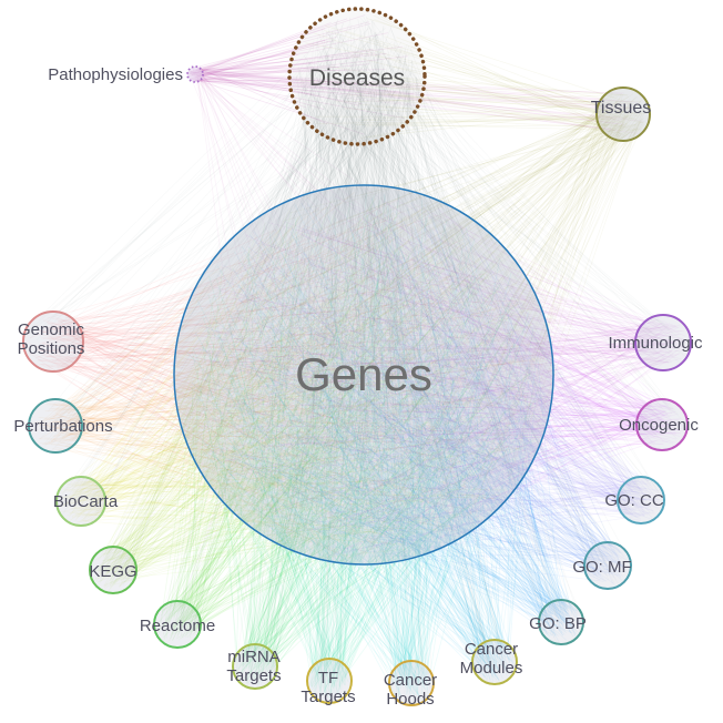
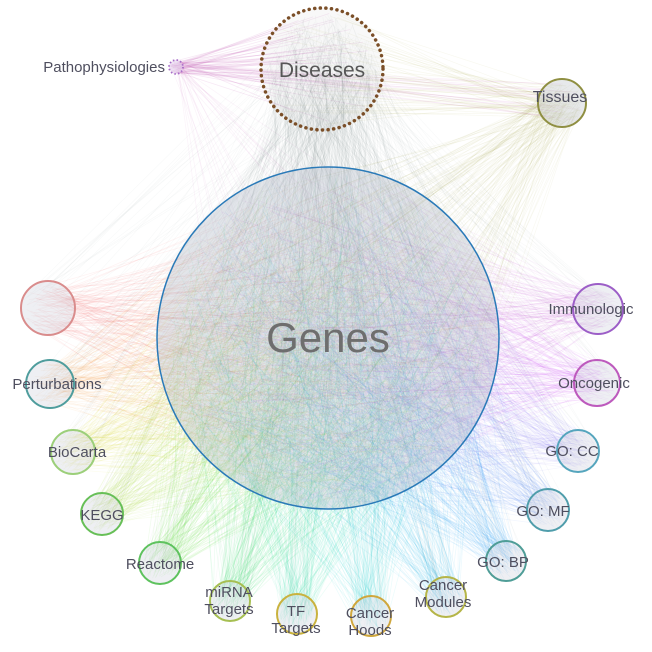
  Genes
  Diseases
  Pathophysiologies
  Tissues
- Genomic Positions
  Perturbations
  BioCarta
  KEGG
  Reactome
  miRNA Targets
  TF Targets
  Cancer Hoods
  Cancer Modules
  GO: BP
  GO: MF
  GO: CC
  Oncogenic
  Immunologic
